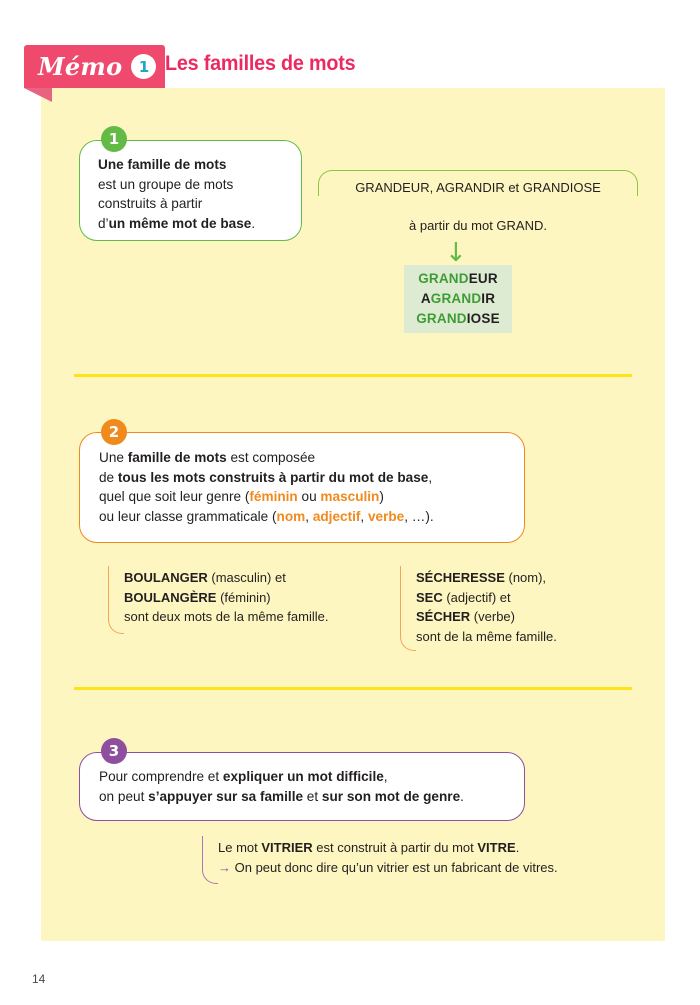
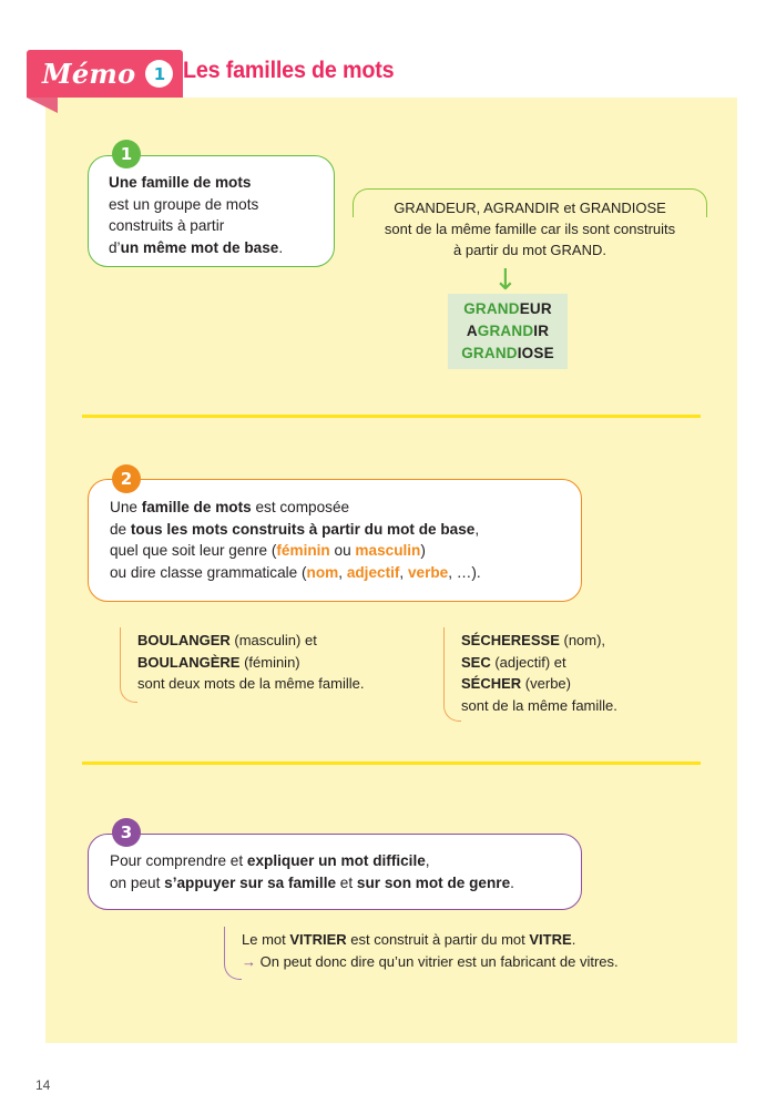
  Mémo
  1
  Les familles de mots
  1
  Une famille de mots
  est un groupe de mots
  construits à partir
  d’un même mot de base.
  GRANDEUR, AGRANDIR et GRANDIOSE
+ sont de la même famille car ils sont construits
  à partir du mot GRAND.
  ↓
  GRANDEUR
  AGRANDIR
  GRANDIOSE
  2
  Une famille de mots est composée
  de tous les mots construits à partir du mot de base,
  quel que soit leur genre (féminin ou masculin)
- ou leur classe grammaticale (nom, adjectif, verbe, …).
+ ou dire classe grammaticale (nom, adjectif, verbe, …).
  BOULANGER (masculin) et
  BOULANGÈRE (féminin)
  sont deux mots de la même famille.
  SÉCHERESSE (nom),
  SEC (adjectif) et
  SÉCHER (verbe)
  sont de la même famille.
  3
  Pour comprendre et expliquer un mot difficile,
  on peut s’appuyer sur sa famille et sur son mot de genre.
  Le mot VITRIER est construit à partir du mot VITRE.
  → On peut donc dire qu’un vitrier est un fabricant de vitres.
  14
